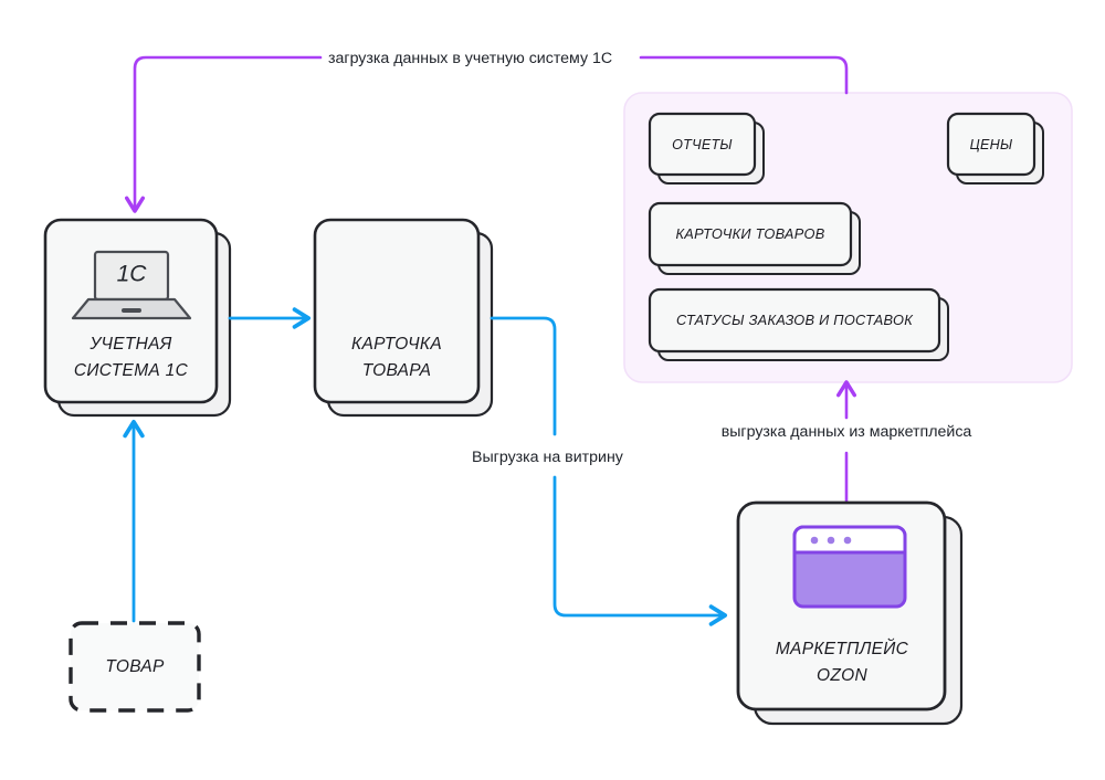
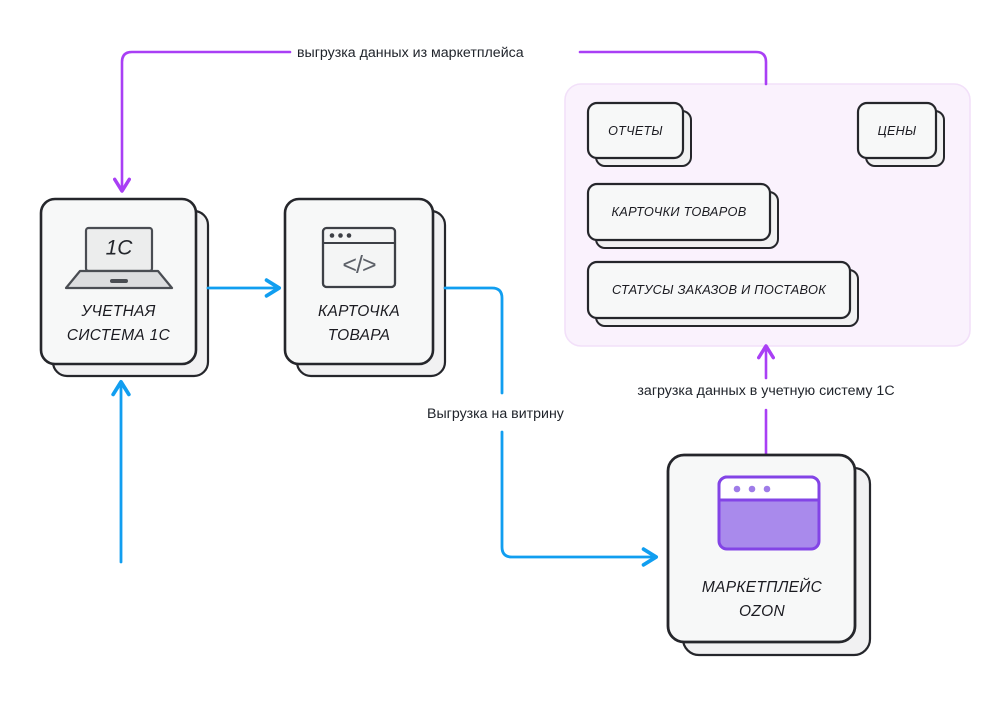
  ОТЧЕТЫ
  ЦЕНЫ
  КАРТОЧКИ ТОВАРОВ
  СТАТУСЫ ЗАКАЗОВ И ПОСТАВОК
- загрузка данных в учетную систему 1С
+ выгрузка данных из маркетплейса
  1С
  УЧЕТНАЯ
  СИСТЕМА 1С
+ </>
  КАРТОЧКА
  ТОВАРА
  Выгрузка на витрину
- выгрузка данных из маркетплейса
+ загрузка данных в учетную систему 1С
  МАРКЕТПЛЕЙС
  OZON
- ТОВАР
